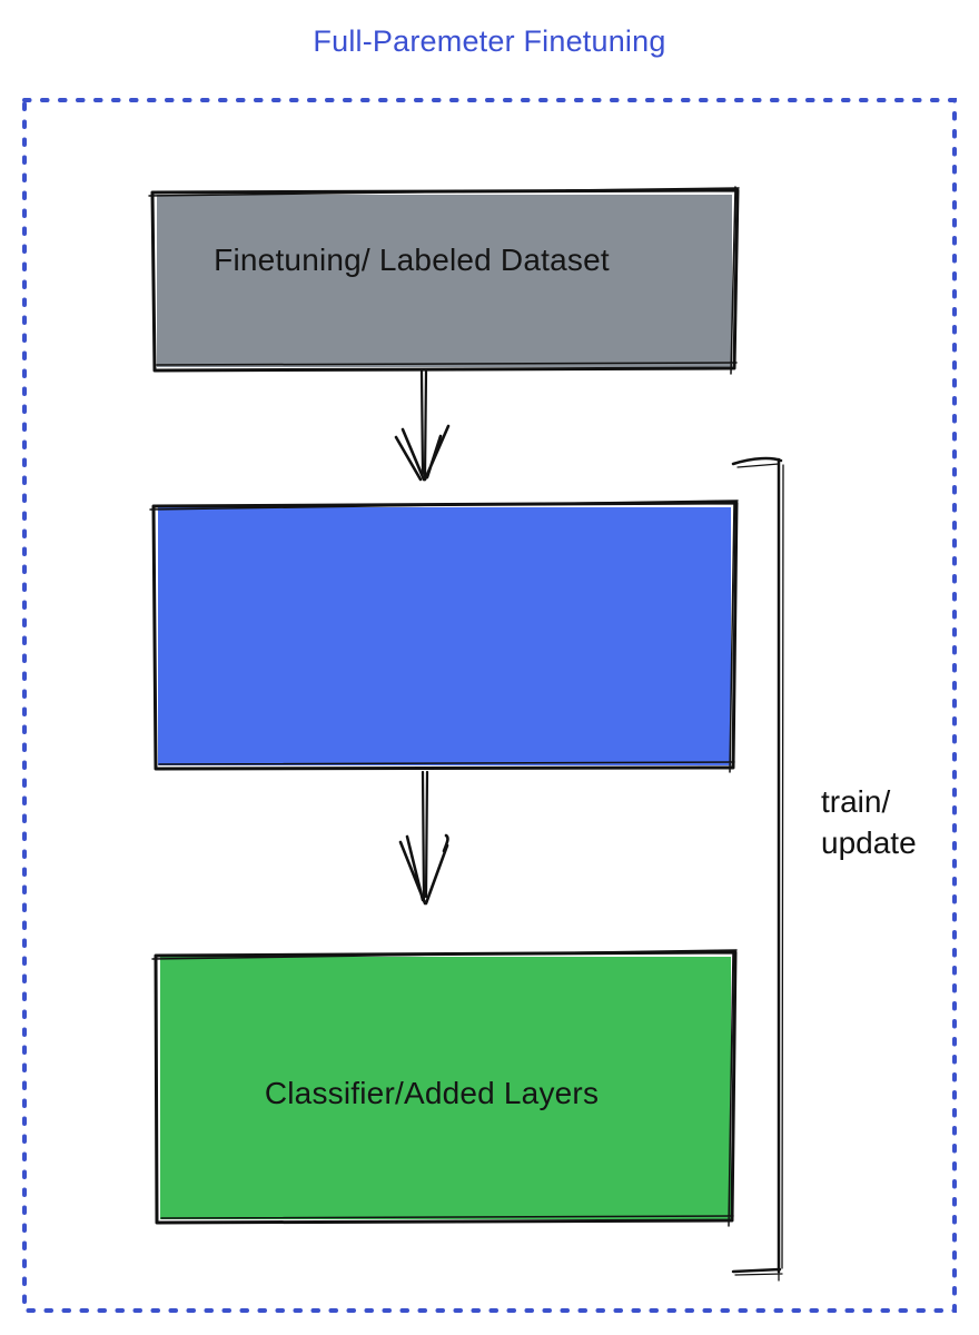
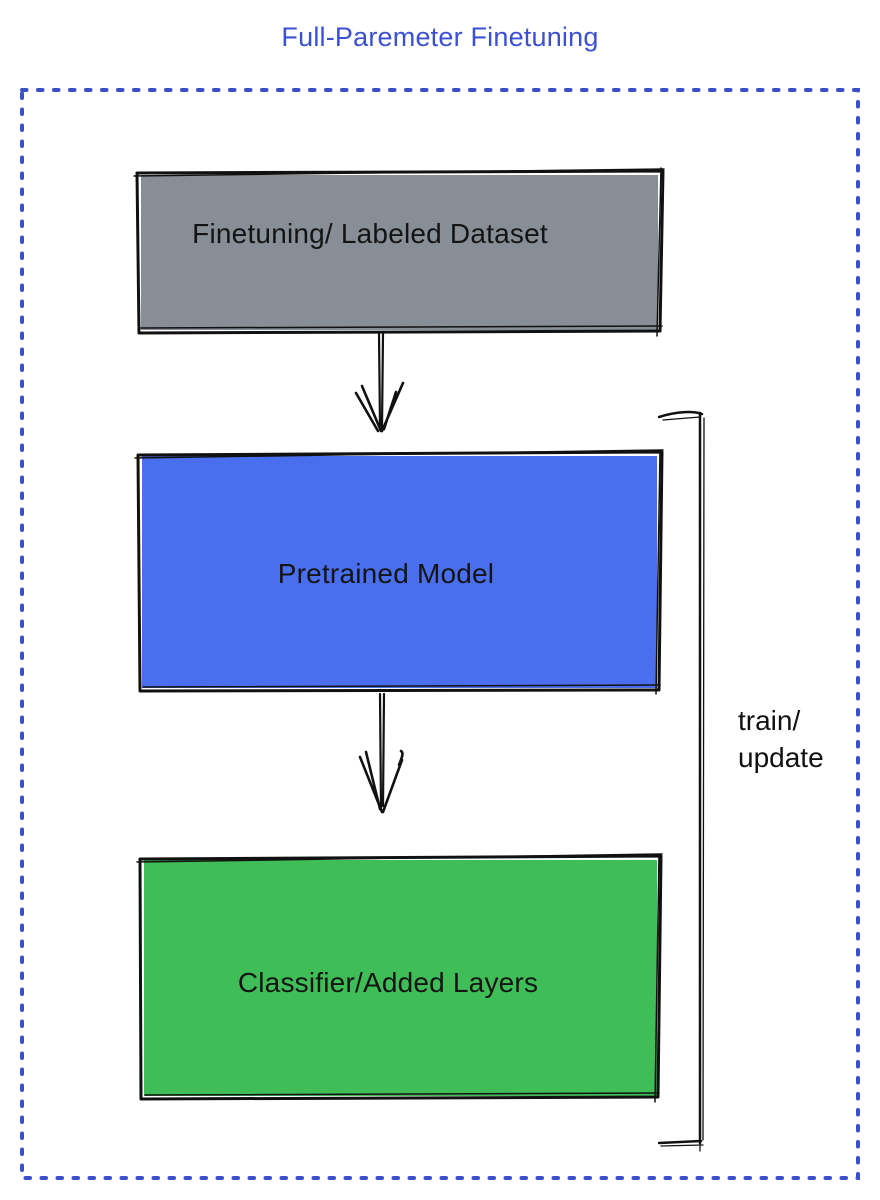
  Full-Paremeter Finetuning
  Finetuning/ Labeled Dataset
+ Pretrained Model
  Classifier/Added Layers
  train/
  update
